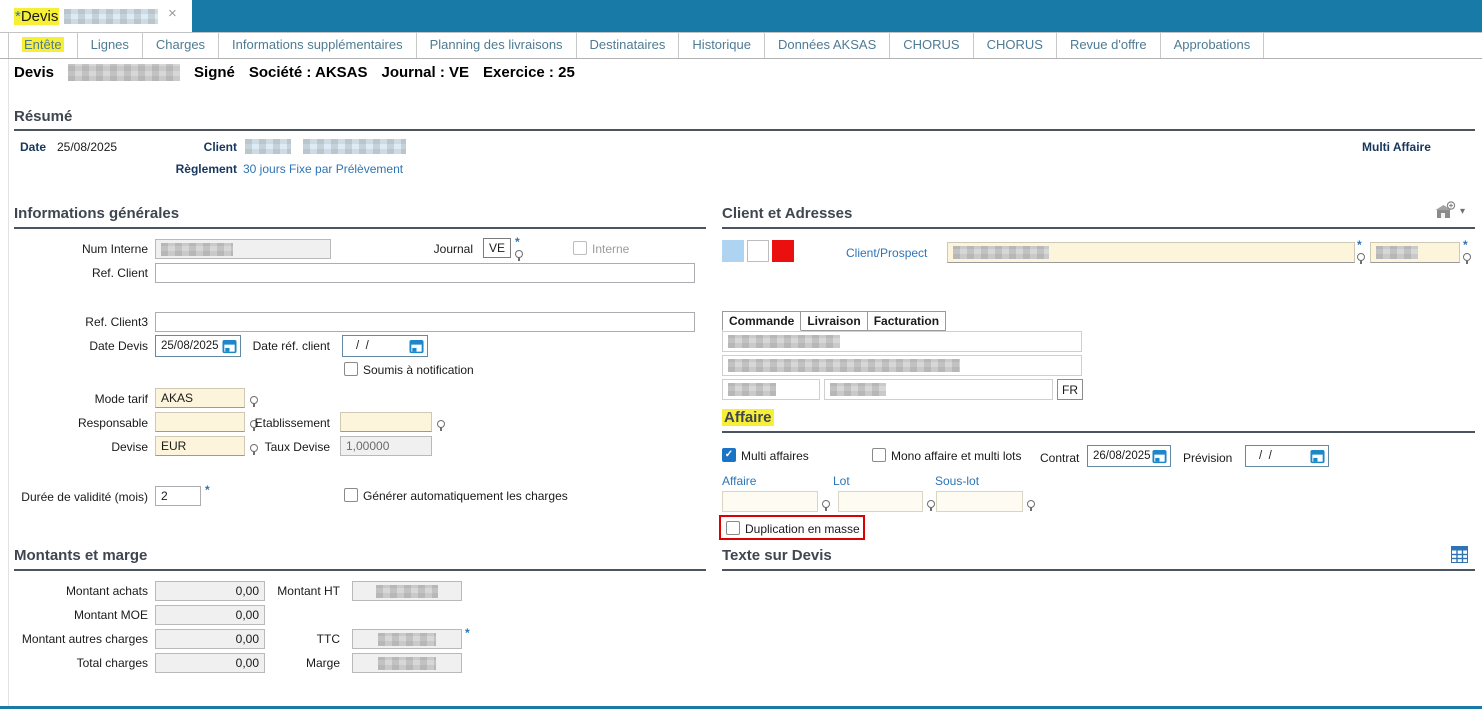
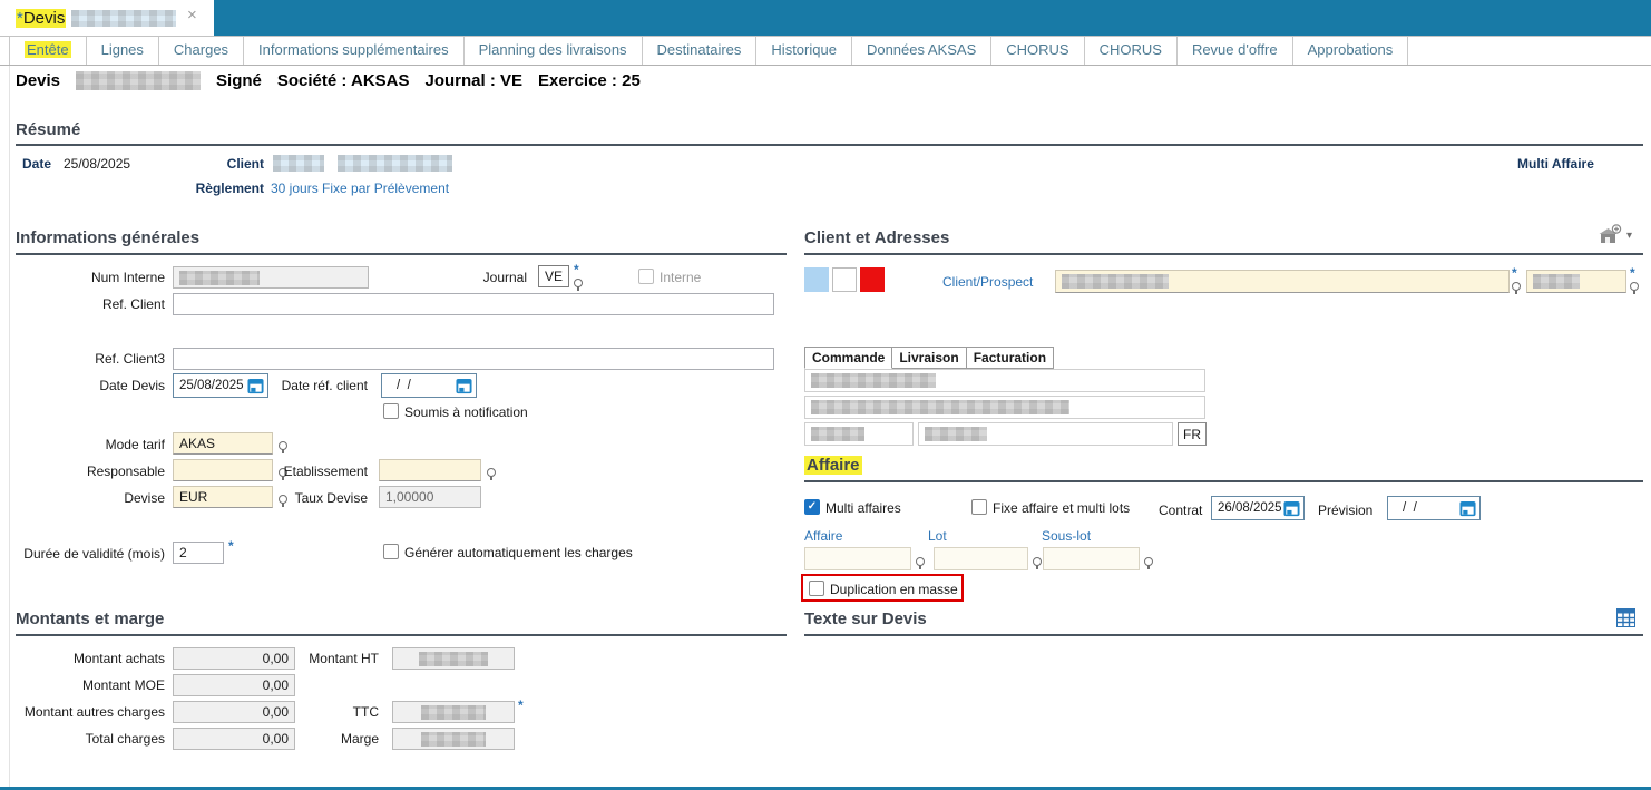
  *Devis
  ×
  Entête
  Lignes
  Charges
  Informations supplémentaires
  Planning des livraisons
  Destinataires
  Historique
  Données AKSAS
  CHORUS
  CHORUS
  Revue d'offre
  Approbations
  Devis
  Signé
  Société : AKSAS
  Journal : VE
  Exercice : 25
  Résumé
  Date
  25/08/2025
  Client
  Multi Affaire
  Règlement
  30 jours Fixe par Prélèvement
  Informations générales
  Num Interne
  Journal
  VE
  *
  Interne
  Ref. Client
  Ref. Client3
  Date Devis
  25/08/2025
  Date réf. client
  / /
  Soumis à notification
  Mode tarif
  AKAS
  Responsable
  Etablissement
  Devise
  EUR
  Taux Devise
  1,00000
  Durée de validité (mois)
  2
  *
  Générer automatiquement les charges
  Montants et marge
  Montant achats
  0,00
  Montant HT
  Montant MOE
  0,00
  Montant autres charges
  0,00
  TTC
  *
  Total charges
  0,00
  Marge
  Client et Adresses
  ▾
  Client/Prospect
  *
  *
  Commande
  Livraison
  Facturation
  FR
  Affaire
  ✓
  Multi affaires
- Mono affaire et multi lots
+ Fixe affaire et multi lots
  Contrat
  26/08/2025
  Prévision
  / /
  Affaire
  Lot
  Sous-lot
  Duplication en masse
  Texte sur Devis
